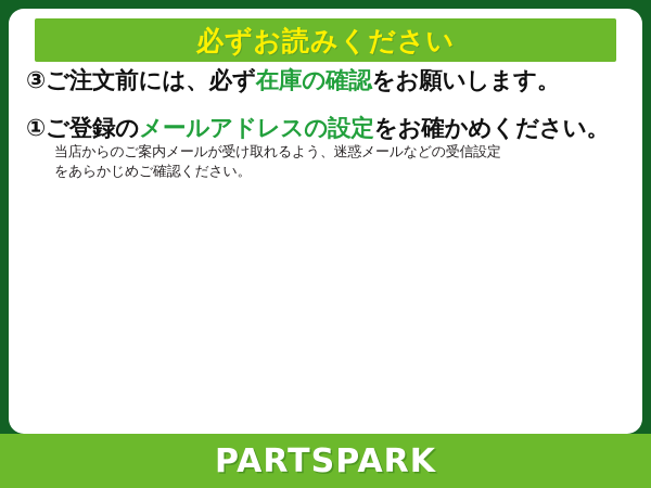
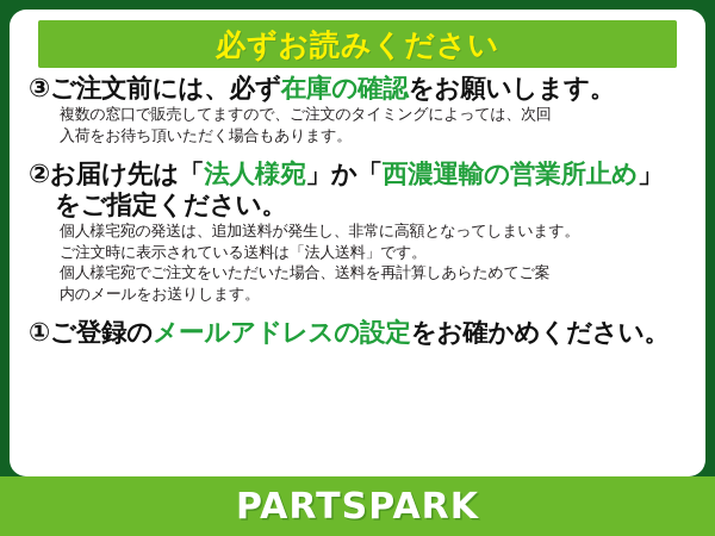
  必ずお読みください
  ③ご注文前には、必ず在庫の確認をお願いします。
+ 複数の窓口で販売してますので、ご注文のタイミングによっては、次回
+ 入荷をお待ち頂いただく場合もあります。
+ ②お届け先は「法人様宛」か「西濃運輸の営業所止め」
+ をご指定ください。
+ 個人様宅宛の発送は、追加送料が発生し、非常に高額となってしまいます。
+ ご注文時に表示されている送料は「法人送料」です。
+ 個人様宅宛でご注文をいただいた場合、送料を再計算しあらためてご案
+ 内のメールをお送りします。
  ①ご登録のメールアドレスの設定をお確かめください。
- 当店からのご案内メールが受け取れるよう、迷惑メールなどの受信設定
- をあらかじめご確認ください。
  PARTSPARK
